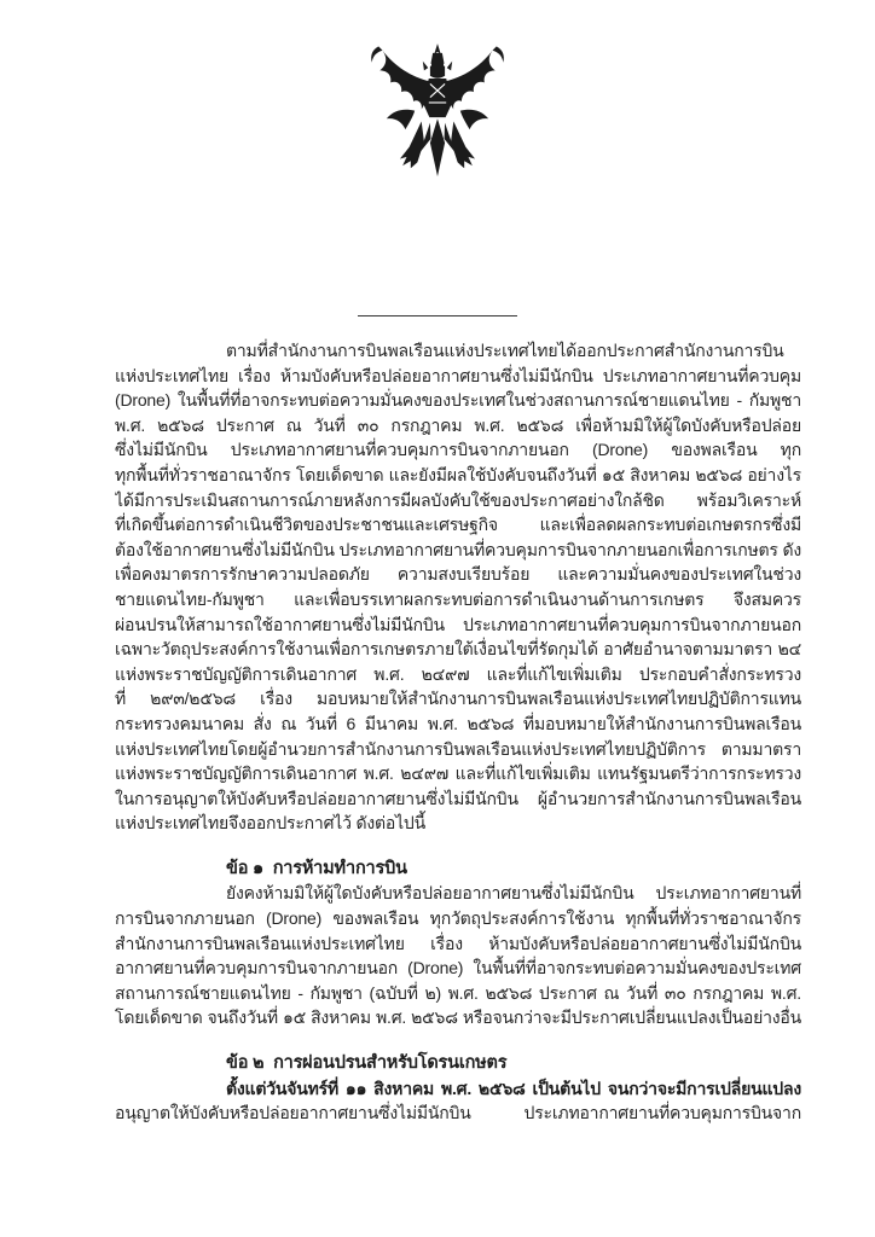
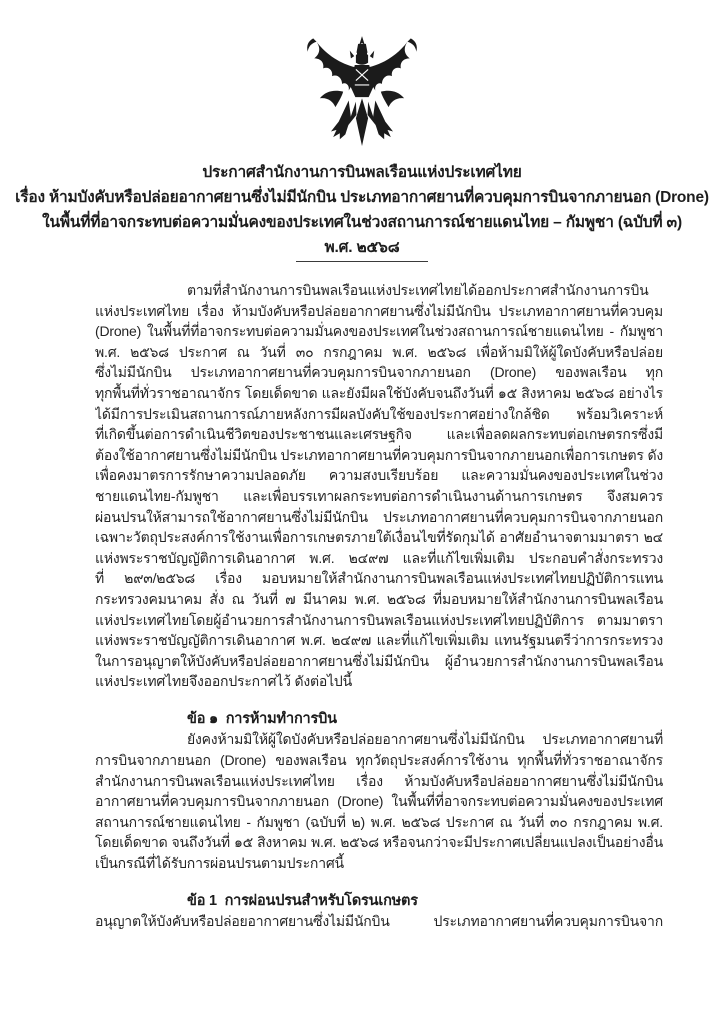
+ ประกาศสำนักงานการบินพลเรือนแห่งประเทศไทย
+ เรื่อง ห้ามบังคับหรือปล่อยอากาศยานซึ่งไม่มีนักบิน ประเภทอากาศยานที่ควบคุมการบินจากภายนอก (Drone)
+ ในพื้นที่ที่อาจกระทบต่อความมั่นคงของประเทศในช่วงสถานการณ์ชายแดนไทย – กัมพูชา (ฉบับที่ ๓)
+ พ.ศ. ๒๕๖๘
  ตามที่สำนักงานการบินพลเรือนแห่งประเทศไทยได้ออกประกาศสำนักงานการบิน
  แห่งประเทศไทย เรื่อง ห้ามบังคับหรือปล่อยอากาศยานซึ่งไม่มีนักบิน ประเภทอากาศยานที่ควบคุม
  (Drone) ในพื้นที่ที่อาจกระทบต่อความมั่นคงของประเทศในช่วงสถานการณ์ชายแดนไทย - กัมพูชา
  พ.ศ. ๒๕๖๘ ประกาศ ณ วันที่ ๓๐ กรกฎาคม พ.ศ. ๒๕๖๘ เพื่อห้ามมิให้ผู้ใดบังคับหรือปล่อย
  ซึ่งไม่มีนักบิน ประเภทอากาศยานที่ควบคุมการบินจากภายนอก (Drone) ของพลเรือน ทุก
  ทุกพื้นที่ทั่วราชอาณาจักร โดยเด็ดขาด และยังมีผลใช้บังคับจนถึงวันที่ ๑๕ สิงหาคม ๒๕๖๘ อย่างไร
  ได้มีการประเมินสถานการณ์ภายหลังการมีผลบังคับใช้ของประกาศอย่างใกล้ชิด พร้อมวิเคราะห์
  ที่เกิดขึ้นต่อการดำเนินชีวิตของประชาชนและเศรษฐกิจ และเพื่อลดผลกระทบต่อเกษตรกรซึ่งมี
  ต้องใช้อากาศยานซึ่งไม่มีนักบิน ประเภทอากาศยานที่ควบคุมการบินจากภายนอกเพื่อการเกษตร ดัง
  เพื่อคงมาตรการรักษาความปลอดภัย ความสงบเรียบร้อย และความมั่นคงของประเทศในช่วง
  ชายแดนไทย-กัมพูชา และเพื่อบรรเทาผลกระทบต่อการดำเนินงานด้านการเกษตร จึงสมควร
  ผ่อนปรนให้สามารถใช้อากาศยานซึ่งไม่มีนักบิน ประเภทอากาศยานที่ควบคุมการบินจากภายนอก
  เฉพาะวัตถุประสงค์การใช้งานเพื่อการเกษตรภายใต้เงื่อนไขที่รัดกุมได้ อาศัยอำนาจตามมาตรา ๒๔
  แห่งพระราชบัญญัติการเดินอากาศ พ.ศ. ๒๔๙๗ และที่แก้ไขเพิ่มเติม ประกอบคำสั่งกระทรวง
  ที่ ๒๙๓/๒๕๖๘ เรื่อง มอบหมายให้สำนักงานการบินพลเรือนแห่งประเทศไทยปฏิบัติการแทน
- กระทรวงคมนาคม สั่ง ณ วันที่ 6 มีนาคม พ.ศ. ๒๕๖๘ ที่มอบหมายให้สำนักงานการบินพลเรือน
+ กระทรวงคมนาคม สั่ง ณ วันที่ ๗ มีนาคม พ.ศ. ๒๕๖๘ ที่มอบหมายให้สำนักงานการบินพลเรือน
  แห่งประเทศไทยโดยผู้อำนวยการสำนักงานการบินพลเรือนแห่งประเทศไทยปฏิบัติการ ตามมาตรา
  แห่งพระราชบัญญัติการเดินอากาศ พ.ศ. ๒๔๙๗ และที่แก้ไขเพิ่มเติม แทนรัฐมนตรีว่าการกระทรวง
  ในการอนุญาตให้บังคับหรือปล่อยอากาศยานซึ่งไม่มีนักบิน ผู้อำนวยการสำนักงานการบินพลเรือน
  แห่งประเทศไทยจึงออกประกาศไว้ ดังต่อไปนี้
  ข้อ ๑ การห้ามทำการบิน
  ยังคงห้ามมิให้ผู้ใดบังคับหรือปล่อยอากาศยานซึ่งไม่มีนักบิน ประเภทอากาศยานที่
  การบินจากภายนอก (Drone) ของพลเรือน ทุกวัตถุประสงค์การใช้งาน ทุกพื้นที่ทั่วราชอาณาจักร
  สำนักงานการบินพลเรือนแห่งประเทศไทย เรื่อง ห้ามบังคับหรือปล่อยอากาศยานซึ่งไม่มีนักบิน
  อากาศยานที่ควบคุมการบินจากภายนอก (Drone) ในพื้นที่ที่อาจกระทบต่อความมั่นคงของประเทศ
  สถานการณ์ชายแดนไทย - กัมพูชา (ฉบับที่ ๒) พ.ศ. ๒๕๖๘ ประกาศ ณ วันที่ ๓๐ กรกฎาคม พ.ศ.
  โดยเด็ดขาด จนถึงวันที่ ๑๕ สิงหาคม พ.ศ. ๒๕๖๘ หรือจนกว่าจะมีประกาศเปลี่ยนแปลงเป็นอย่างอื่น
+ เป็นกรณีที่ได้รับการผ่อนปรนตามประกาศนี้
- ข้อ ๒ การผ่อนปรนสำหรับโดรนเกษตร
+ ข้อ 1 การผ่อนปรนสำหรับโดรนเกษตร
- ตั้งแต่วันจันทร์ที่ ๑๑ สิงหาคม พ.ศ. ๒๕๖๘ เป็นต้นไป จนกว่าจะมีการเปลี่ยนแปลง
  อนุญาตให้บังคับหรือปล่อยอากาศยานซึ่งไม่มีนักบิน ประเภทอากาศยานที่ควบคุมการบินจาก
